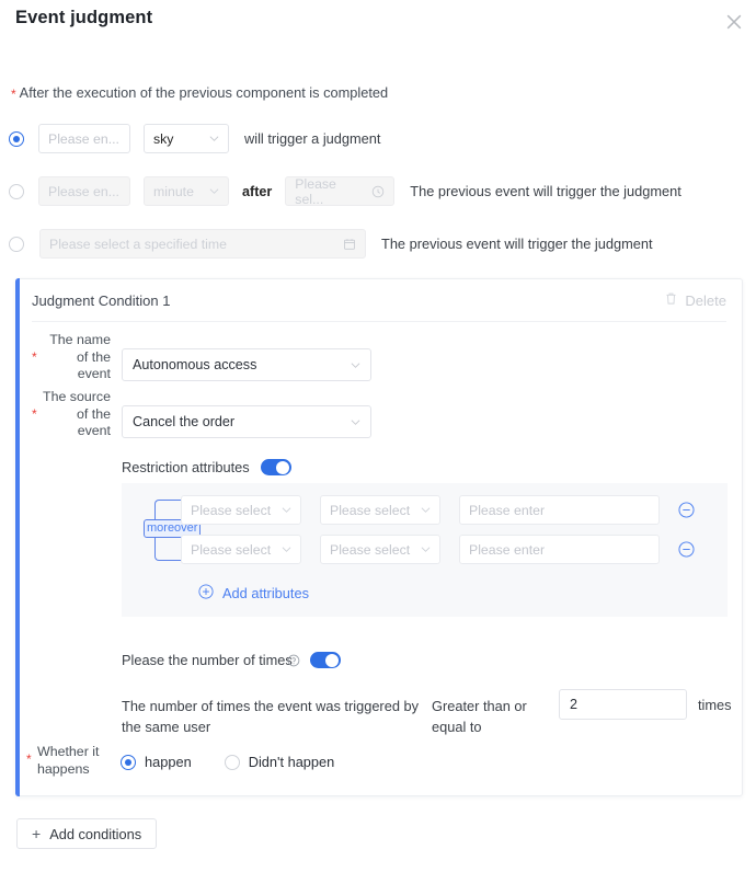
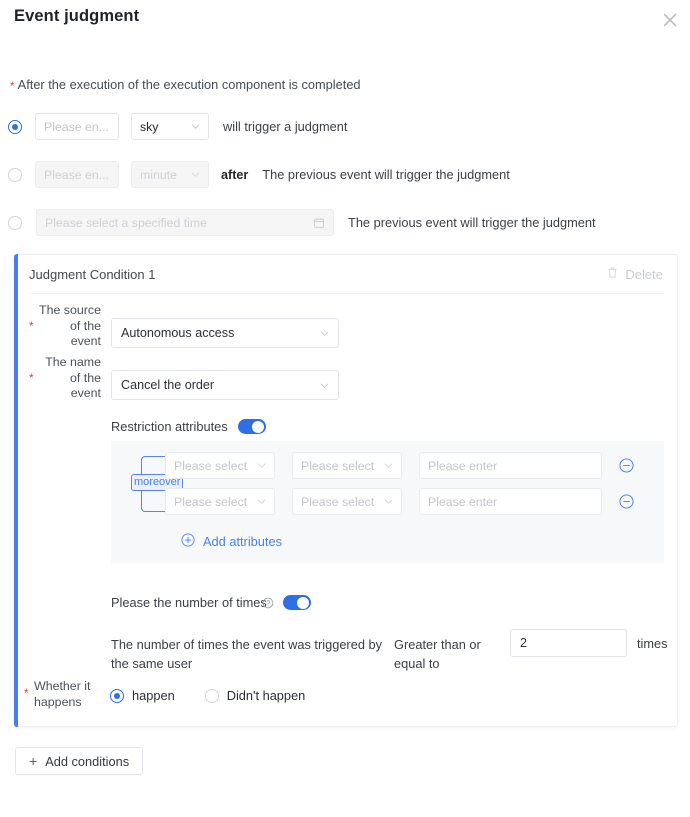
  Event judgment
- * After the execution of the previous component is completed
+ * After the execution of the execution component is completed
  Please en...
  sky
  will trigger a judgment
  Please en...
  minute
  after
- Please sel...
  The previous event will trigger the judgment
  Please select a specified time
  The previous event will trigger the judgment
  Judgment Condition 1
  Delete
  *
- The name of the event
+ The source of the event
  Autonomous access
  *
- The source of the event
+ The name of the event
  Cancel the order
  Restriction attributes
  moreover
  Please select
  Please select
  Please enter
  Please select
  Please select
  Please enter
  Add attributes
  Please the number of times
  The number of times the event was triggered by the same user
  Greater than or equal to
  2
  times
  *
  Whether it happens
  happen
  Didn't happen
  +
  Add conditions
